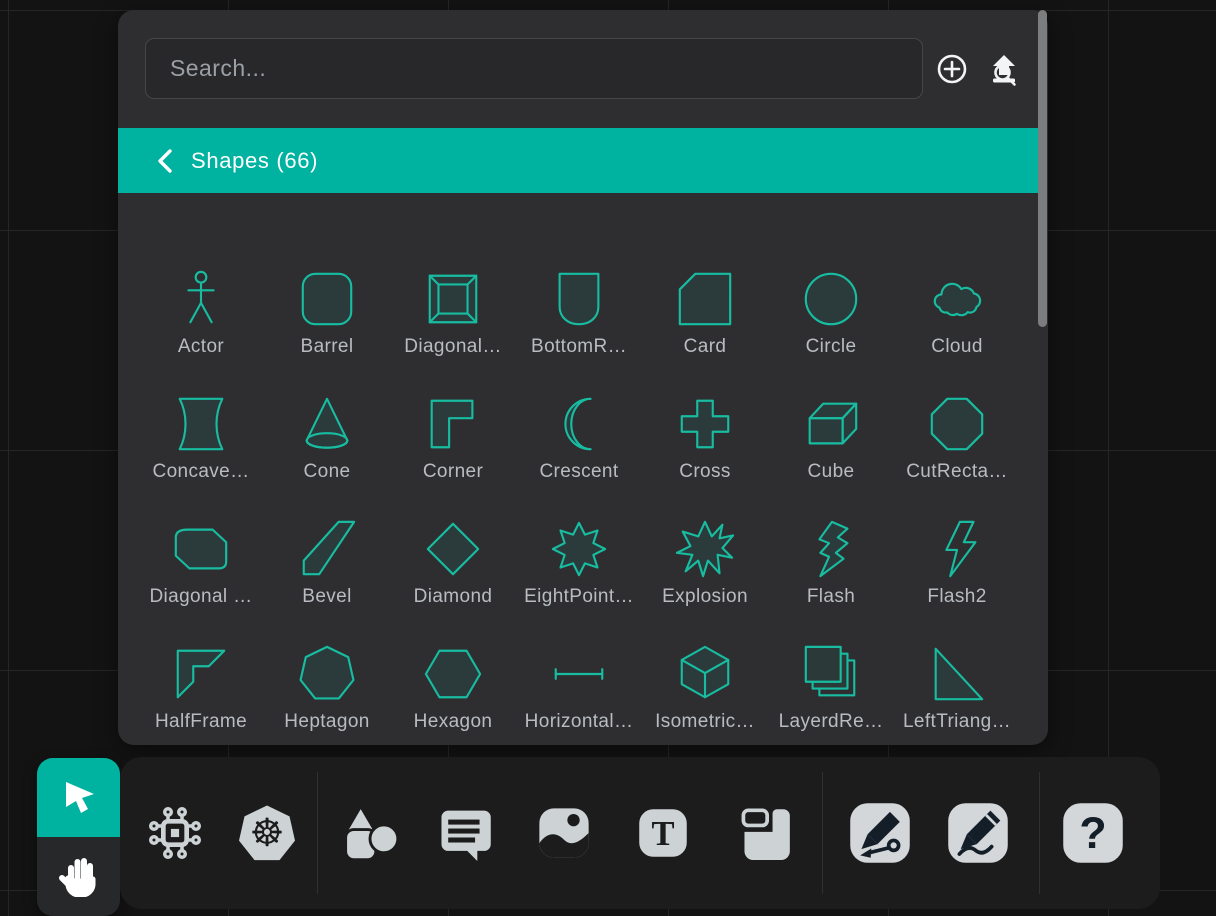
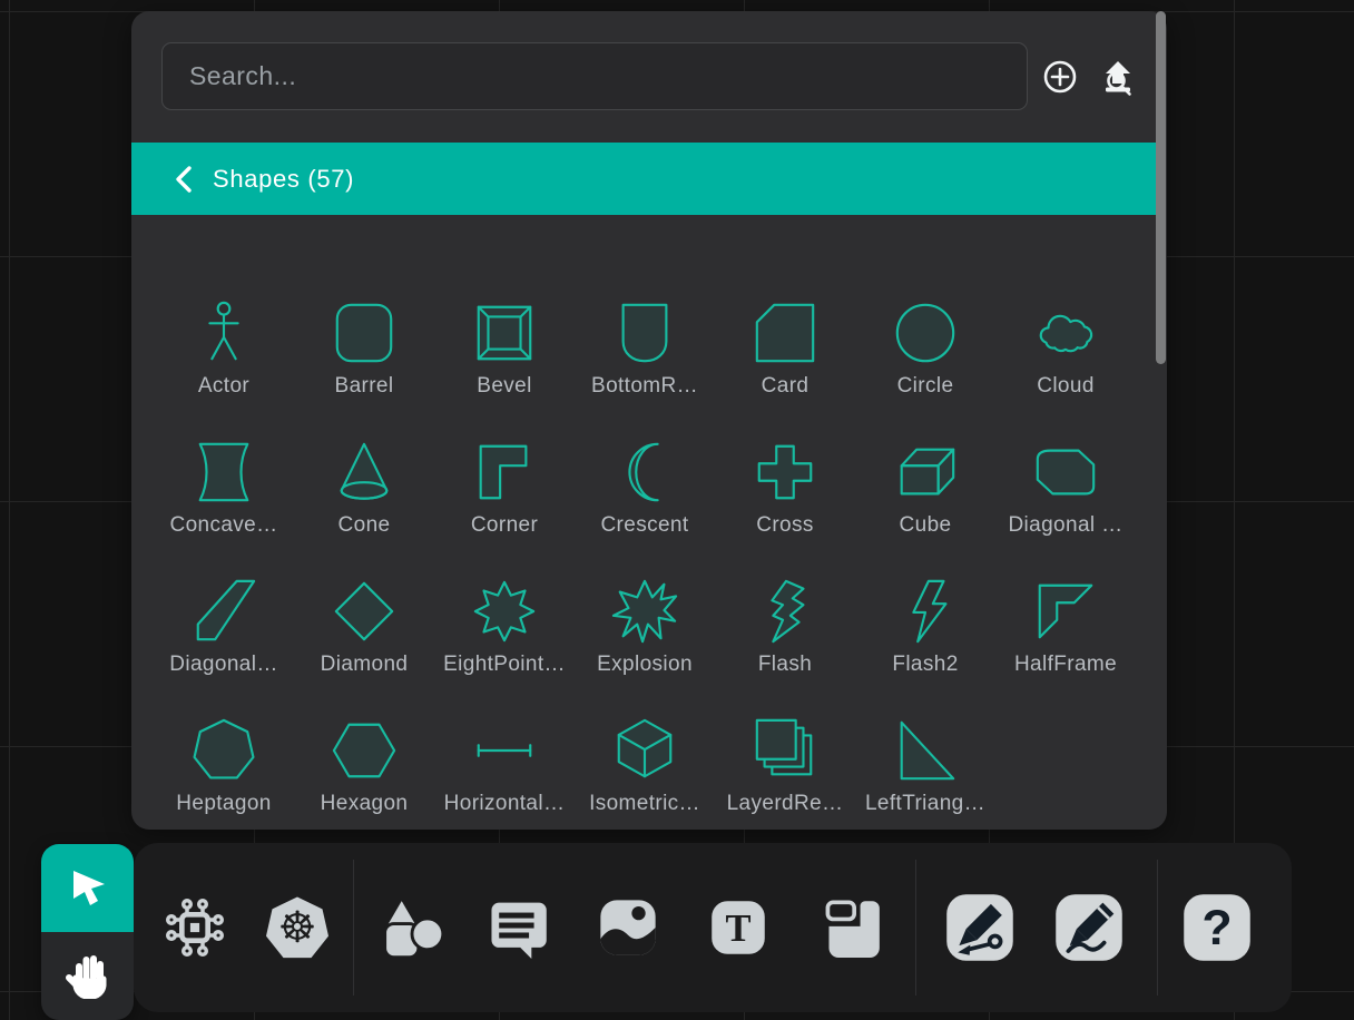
  Search...
- Shapes (66)
+ Shapes (57)
  Actor
  Barrel
- Diagonal…
+ Bevel
  BottomR…
  Card
  Circle
  Cloud
  Concave…
  Cone
  Corner
  Crescent
  Cross
  Cube
- CutRecta…
  Diagonal …
- Bevel
+ Diagonal…
  Diamond
  EightPoint…
  Explosion
  Flash
  Flash2
  HalfFrame
  Heptagon
  Hexagon
  Horizontal…
  Isometric…
  LayerdRe…
  LeftTriang…
  ☸
  T
  ?
